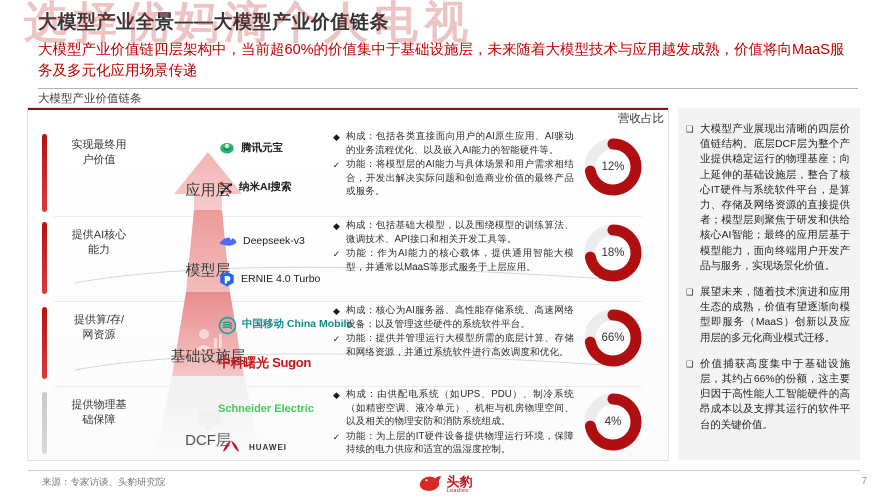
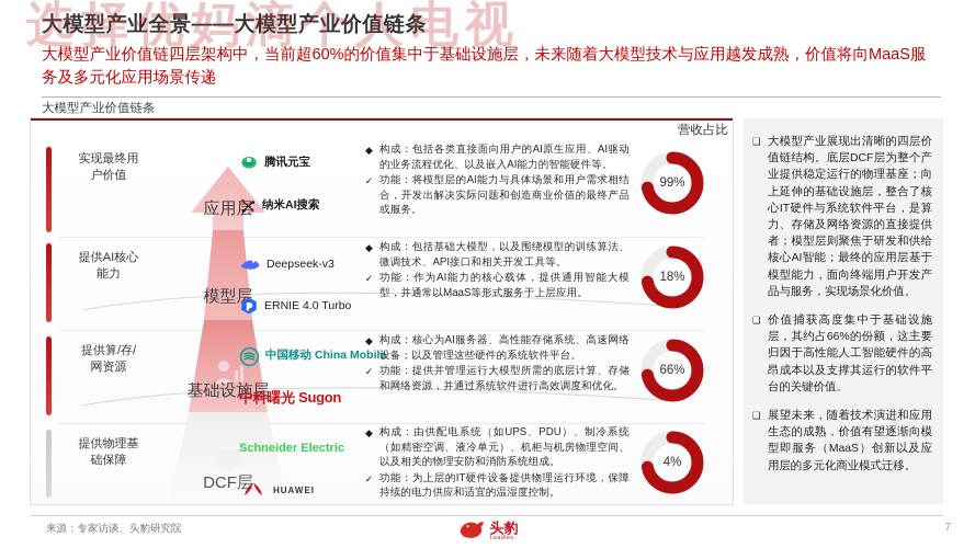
  选择优妈滴个人电视
  大模型产业全景——大模型产业价值链条
  大模型产业价值链四层架构中，当前超60%的价值集中于基础设施层，未来随着大模型技术与应用越发成熟，价值将向MaaS服务及多元化应用场景传递
  大模型产业价值链条
  营收占比
  实现最终用
  户价值
  提供AI核心
  能力
  提供算/存/
  网资源
  提供物理基
  础保障
  应用层
  模型层
  基础设施层
  DCF层
  腾讯元宝
  纳米AI搜索
  Deepseek-v3
  ERNIE 4.0 Turbo
  中国移动 China Mobile
  中科曙光 Sugon
  Schneider Electric
  HUAWEI
  ◆
  构成：包括各类直接面向用户的AI原生应用、AI驱动的业务流程优化、以及嵌入AI能力的智能硬件等。
  ✓
  功能：将模型层的AI能力与具体场景和用户需求相结合，开发出解决实际问题和创造商业价值的最终产品或服务。
  ◆
  构成：包括基础大模型，以及围绕模型的训练算法、微调技术、API接口和相关开发工具等。
  ✓
  功能：作为AI能力的核心载体，提供通用智能大模型，并通常以MaaS等形式服务于上层应用。
  ◆
  构成：核心为AI服务器、高性能存储系统、高速网络设备；以及管理这些硬件的系统软件平台。
  ✓
  功能：提供并管理运行大模型所需的底层计算、存储和网络资源，并通过系统软件进行高效调度和优化。
  ◆
  构成：由供配电系统（如UPS、PDU）、制冷系统（如精密空调、液冷单元）、机柜与机房物理空间、以及相关的物理安防和消防系统组成。
  ✓
  功能：为上层的IT硬件设备提供物理运行环境，保障持续的电力供应和适宜的温湿度控制。
- 12%
+ 99%
  18%
  66%
  4%
  ❑
  大模型产业展现出清晰的四层价值链结构。底层DCF层为整个产业提供稳定运行的物理基座；向上延伸的基础设施层，整合了核心IT硬件与系统软件平台，是算力、存储及网络资源的直接提供者；模型层则聚焦于研发和供给核心AI智能；最终的应用层基于模型能力，面向终端用户开发产品与服务，实现场景化价值。
  ❑
- 展望未来，随着技术演进和应用生态的成熟，价值有望逐渐向模型即服务（MaaS）创新以及应用层的多元化商业模式迁移。
+ 价值捕获高度集中于基础设施层，其约占66%的份额，这主要归因于高性能人工智能硬件的高昂成本以及支撑其运行的软件平台的关键价值。
  ❑
- 价值捕获高度集中于基础设施层，其约占66%的份额，这主要归因于高性能人工智能硬件的高昂成本以及支撑其运行的软件平台的关键价值。
+ 展望未来，随着技术演进和应用生态的成熟，价值有望逐渐向模型即服务（MaaS）创新以及应用层的多元化商业模式迁移。
  来源：专家访谈、头豹研究院
  头豹
  7
